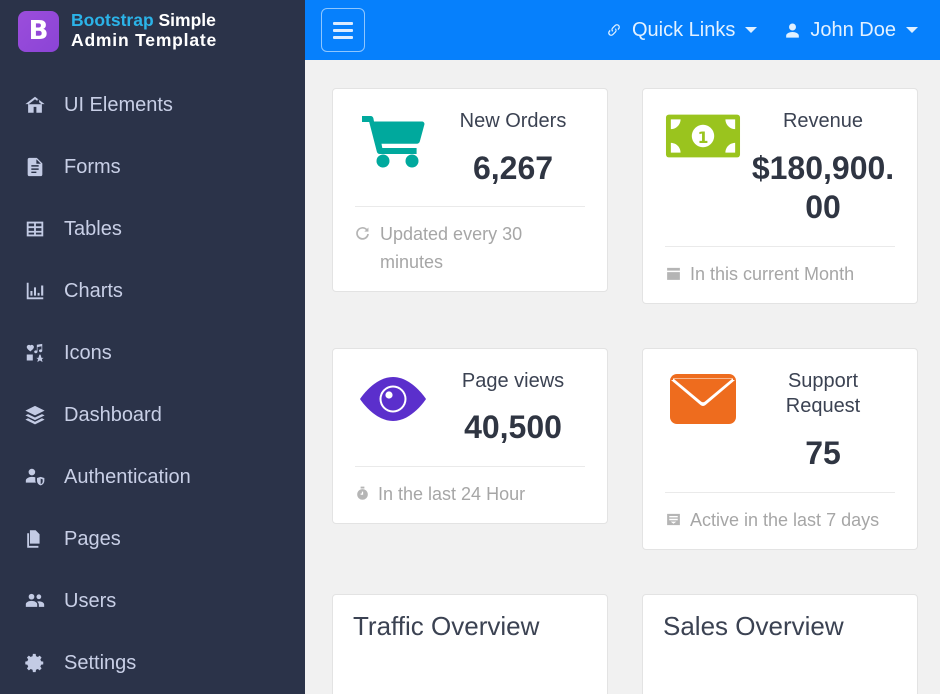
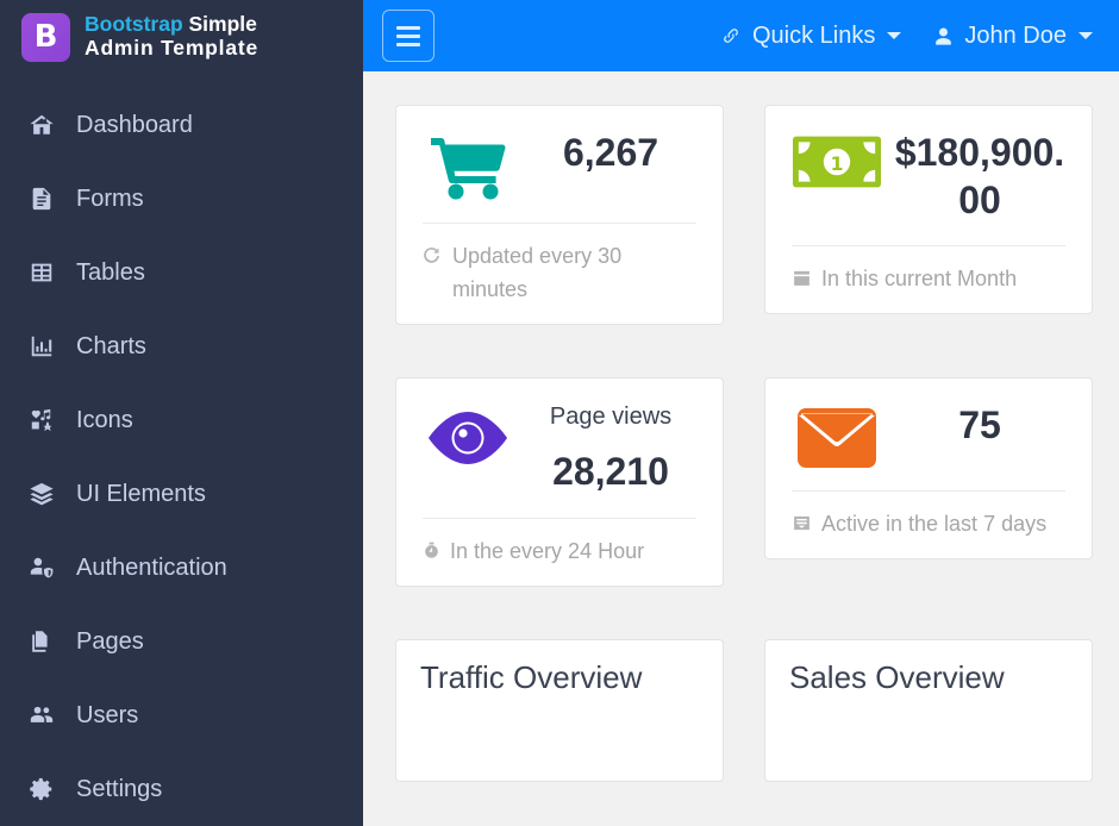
  B
  Bootstrap Simple
  Admin Template
- UI Elements
+ Dashboard
  Forms
  Tables
  Charts
  Icons
- Dashboard
+ UI Elements
  Authentication
  Pages
  Users
  Settings
  Quick Links
  John Doe
- New Orders
  6,267
  Updated every 30 minutes
  1
- Revenue
  $180,900.00
  In this current Month
  Page views
- 40,500
+ 28,210
- In the last 24 Hour
+ In the every 24 Hour
- Support Request
  75
  Active in the last 7 days
  Traffic Overview
  Sales Overview
